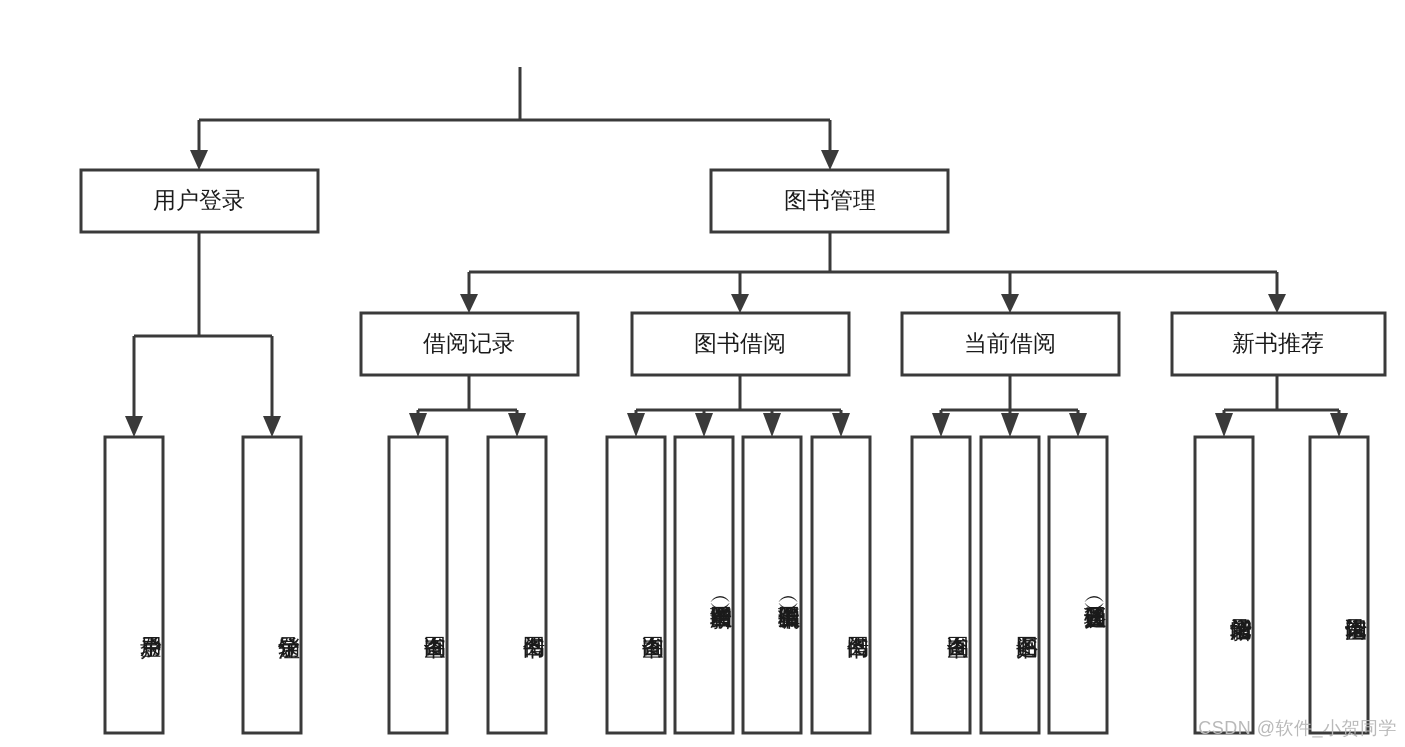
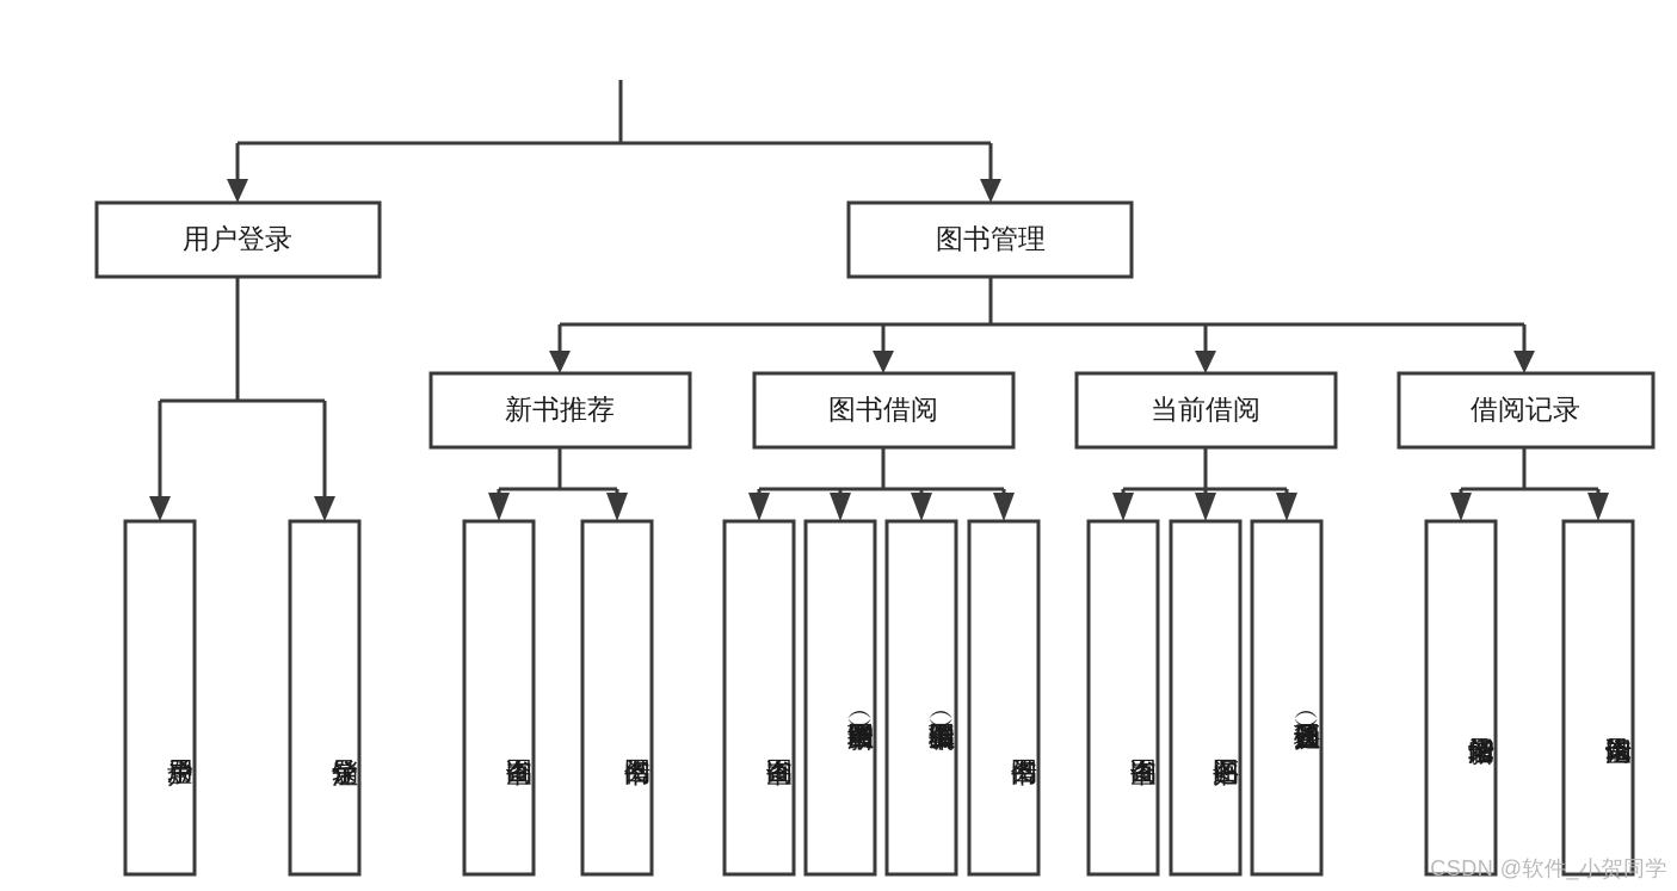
  用户登录
  图书管理
- 借阅记录
+ 新书推荐
  图书借阅
  当前借阅
- 新书推荐
+ 借阅记录
  CSDN @软件_小贺同学
